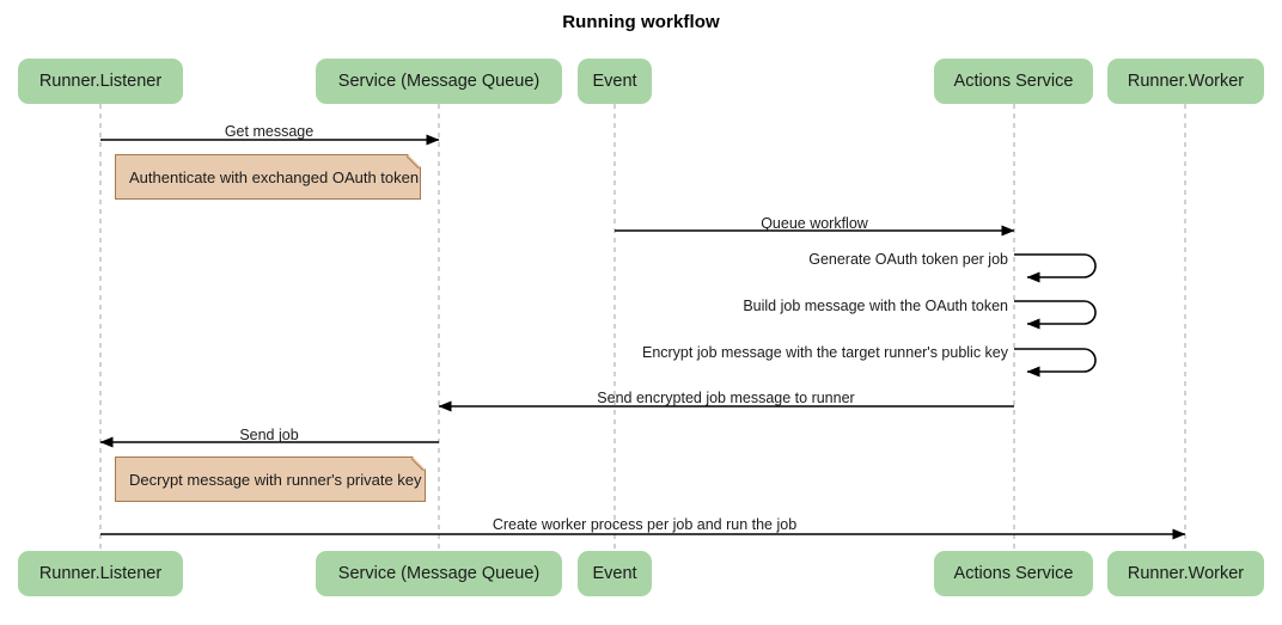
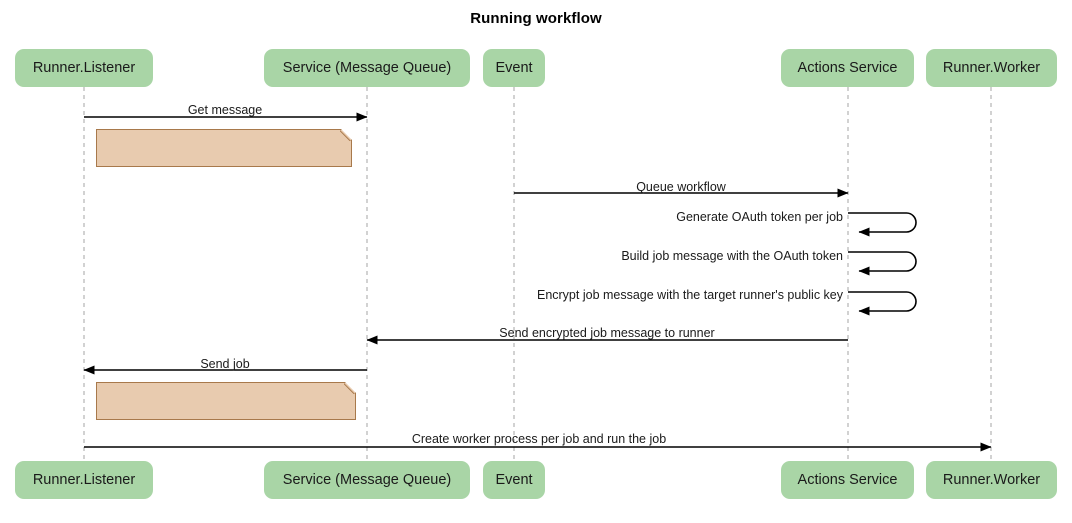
  Running workflow
  Runner.Listener
  Service (Message Queue)
  Event
  Actions Service
  Runner.Worker
  Runner.Listener
  Service (Message Queue)
  Event
  Actions Service
  Runner.Worker
- Authenticate with exchanged OAuth token
- Decrypt message with runner's private key
  Get message
  Queue workflow
  Generate OAuth token per job
  Build job message with the OAuth token
  Encrypt job message with the target runner's public key
  Send encrypted job message to runner
  Send job
  Create worker process per job and run the job
